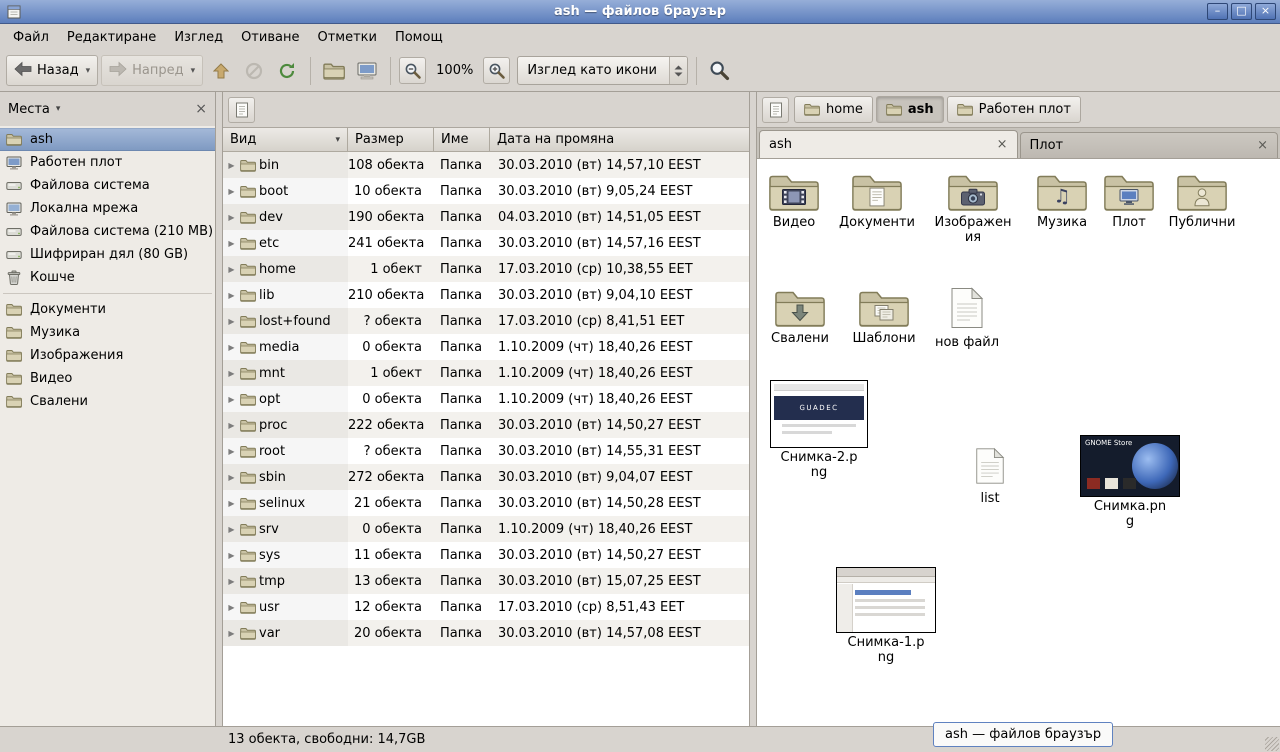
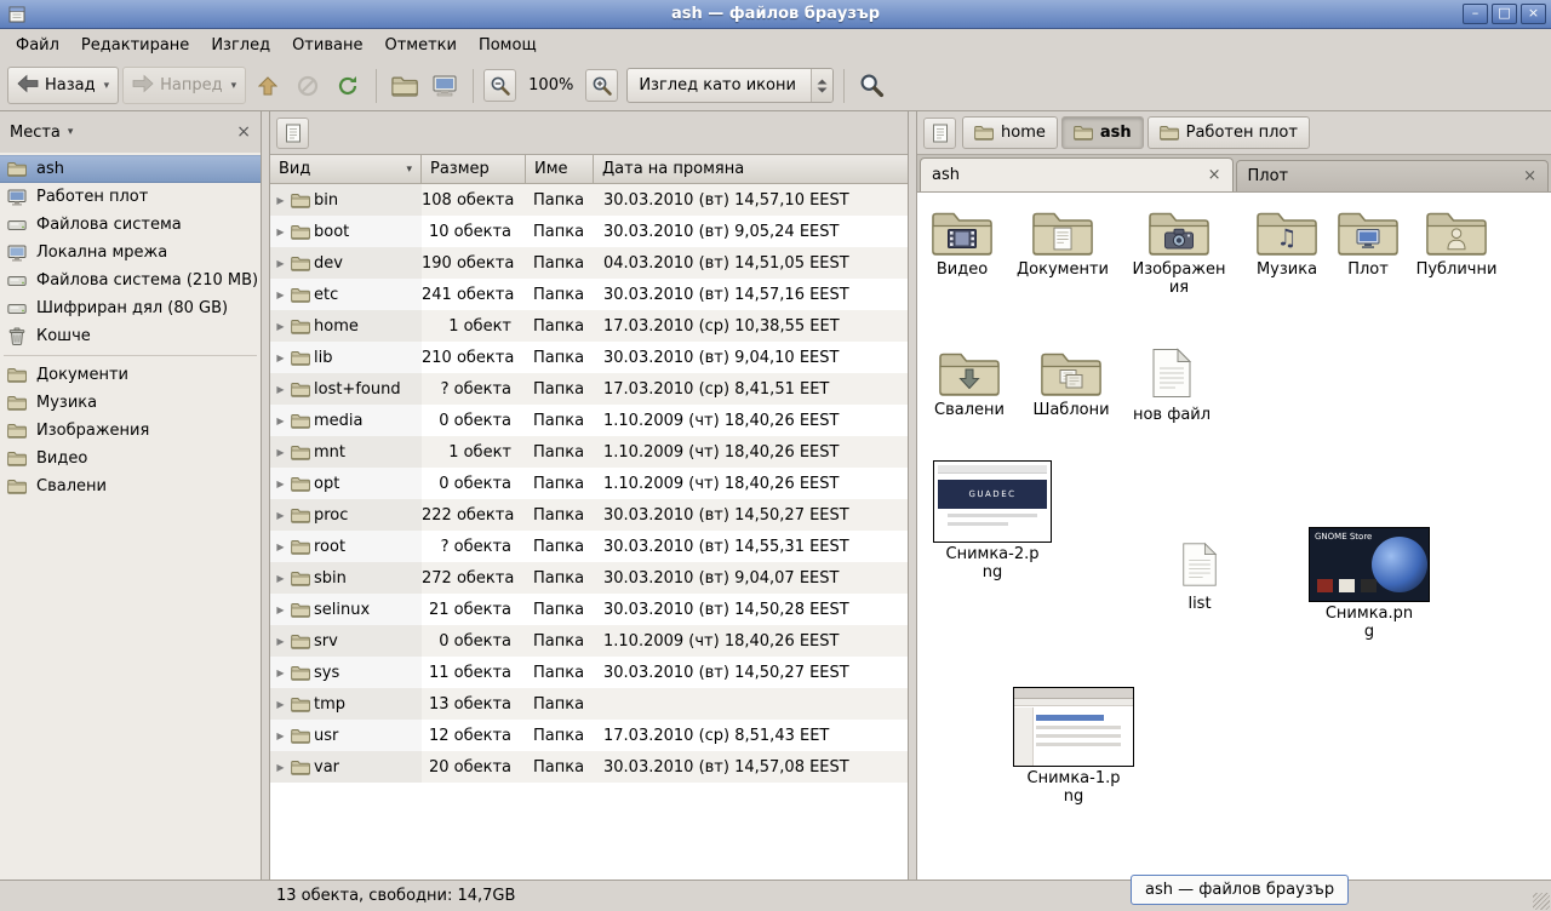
  ash — файлов браузър
  –
  □
  ×
  Файл
  Редактиране
  Изглед
  Отиване
  Отметки
  Помощ
  Назад
  ▾
  Напред
  ▾
  100%
  Изглед като икони
  Места
  ▾
  ×
  ash
  Работен плот
  Файлова система
  Локална мрежа
  Файлова система (210 MB)
  Шифриран дял (80 GB)
  Кошче
  Документи
  Музика
  Изображения
  Видео
  Свалени
  Вид
  ▾
  Размер
  Име
  Дата на промяна
  ▶
  bin
  108 обекта
  Папка
  30.03.2010 (вт) 14,57,10 EEST
  ▶
  boot
  10 обекта
  Папка
  30.03.2010 (вт) 9,05,24 EEST
  ▶
  dev
  190 обекта
  Папка
  04.03.2010 (вт) 14,51,05 EEST
  ▶
  etc
  241 обекта
  Папка
  30.03.2010 (вт) 14,57,16 EEST
  ▶
  home
  1 обект
  Папка
  17.03.2010 (ср) 10,38,55 EET
  ▶
  lib
  210 обекта
  Папка
  30.03.2010 (вт) 9,04,10 EEST
  ▶
  lost+found
  ? обекта
  Папка
  17.03.2010 (ср) 8,41,51 EET
  ▶
  media
  0 обекта
  Папка
  1.10.2009 (чт) 18,40,26 EEST
  ▶
  mnt
  1 обект
  Папка
  1.10.2009 (чт) 18,40,26 EEST
  ▶
  opt
  0 обекта
  Папка
  1.10.2009 (чт) 18,40,26 EEST
  ▶
  proc
  222 обекта
  Папка
  30.03.2010 (вт) 14,50,27 EEST
  ▶
  root
  ? обекта
  Папка
  30.03.2010 (вт) 14,55,31 EEST
  ▶
  sbin
  272 обекта
  Папка
  30.03.2010 (вт) 9,04,07 EEST
  ▶
  selinux
  21 обекта
  Папка
  30.03.2010 (вт) 14,50,28 EEST
  ▶
  srv
  0 обекта
  Папка
  1.10.2009 (чт) 18,40,26 EEST
  ▶
  sys
  11 обекта
  Папка
  30.03.2010 (вт) 14,50,27 EEST
  ▶
  tmp
  13 обекта
  Папка
- 30.03.2010 (вт) 15,07,25 EEST
  ▶
  usr
  12 обекта
  Папка
  17.03.2010 (ср) 8,51,43 EET
  ▶
  var
  20 обекта
  Папка
  30.03.2010 (вт) 14,57,08 EEST
  home
  ash
  Работен плот
  ash
  ×
  Плот
  ×
  Видео
  Документи
  Изображения
  ♫
  Музика
  Плот
  Публични
  Свалени
  Шаблони
  нов файл
  GUADEC
  Снимка-2.png
  list
  GNOME Store
  Снимка.png
  Снимка-1.png
  13 обекта, свободни: 14,7GB
  ash — файлов браузър
